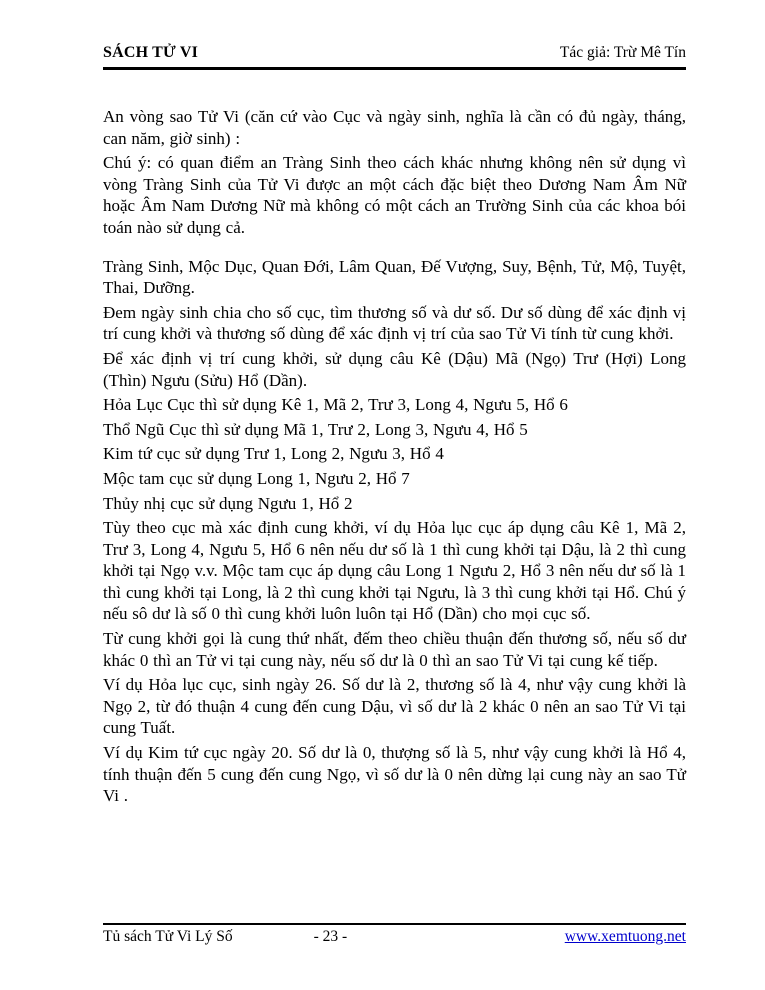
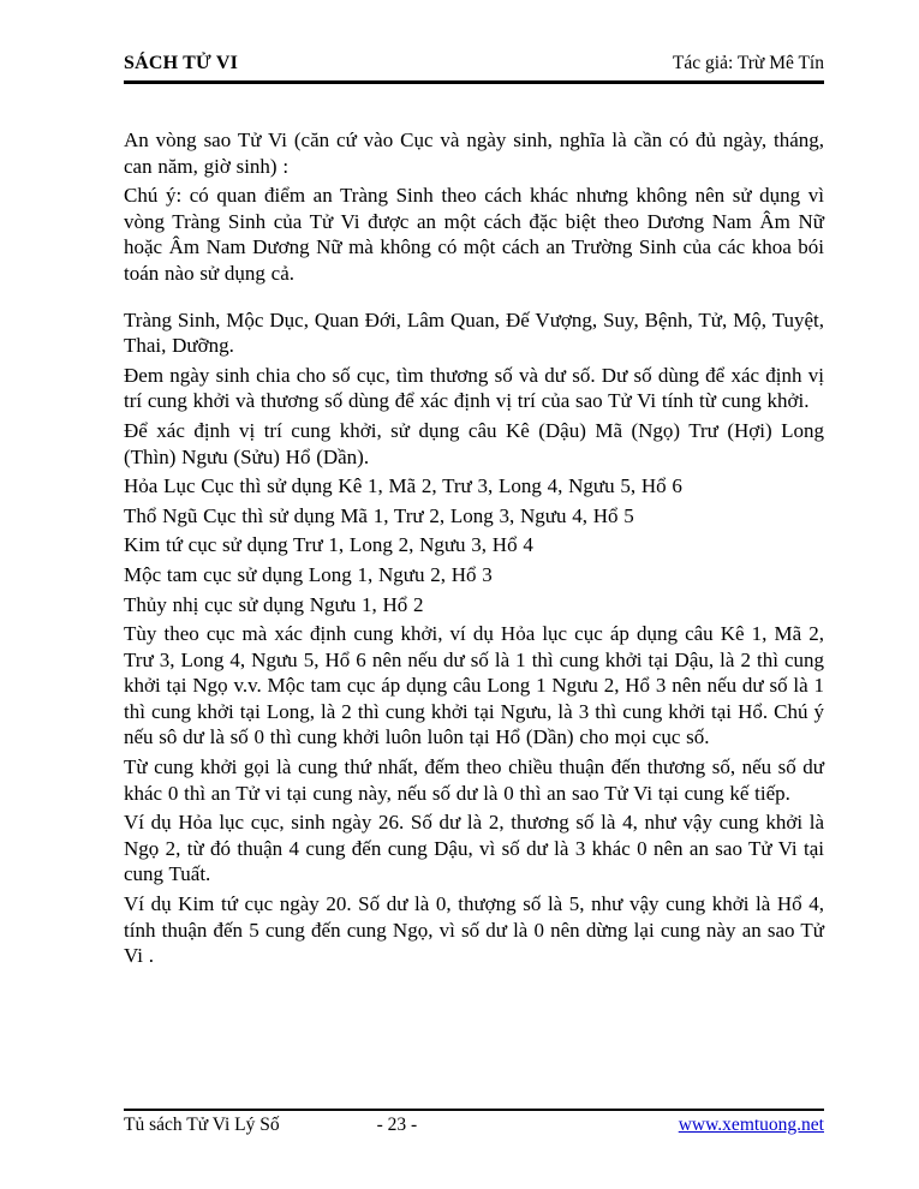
  SÁCH TỬ VI
  Tác giả: Trừ Mê Tín
  An vòng sao Tử Vi (căn cứ vào Cục và ngày sinh, nghĩa là cần có đủ ngày, tháng, can năm, giờ sinh) :
  Chú ý: có quan điểm an Tràng Sinh theo cách khác nhưng không nên sử dụng vì vòng Tràng Sinh của Tử Vi được an một cách đặc biệt theo Dương Nam Âm Nữ hoặc Âm Nam Dương Nữ mà không có một cách an Trường Sinh của các khoa bói toán nào sử dụng cả.
  Tràng Sinh, Mộc Dục, Quan Đới, Lâm Quan, Đế Vượng, Suy, Bệnh, Tử, Mộ, Tuyệt, Thai, Dưỡng.
  Đem ngày sinh chia cho số cục, tìm thương số và dư số. Dư số dùng để xác định vị trí cung khởi và thương số dùng để xác định vị trí của sao Tử Vi tính từ cung khởi.
  Để xác định vị trí cung khởi, sử dụng câu Kê (Dậu) Mã (Ngọ) Trư (Hợi) Long (Thìn) Ngưu (Sửu) Hổ (Dần).
  Hỏa Lục Cục thì sử dụng Kê 1, Mã 2, Trư 3, Long 4, Ngưu 5, Hổ 6
  Thổ Ngũ Cục thì sử dụng Mã 1, Trư 2, Long 3, Ngưu 4, Hổ 5
  Kim tứ cục sử dụng Trư 1, Long 2, Ngưu 3, Hổ 4
- Mộc tam cục sử dụng Long 1, Ngưu 2, Hổ 7
+ Mộc tam cục sử dụng Long 1, Ngưu 2, Hổ 3
  Thủy nhị cục sử dụng Ngưu 1, Hổ 2
  Tùy theo cục mà xác định cung khởi, ví dụ Hỏa lục cục áp dụng câu Kê 1, Mã 2, Trư 3, Long 4, Ngưu 5, Hổ 6 nên nếu dư số là 1 thì cung khởi tại Dậu, là 2 thì cung khởi tại Ngọ v.v. Mộc tam cục áp dụng câu Long 1 Ngưu 2, Hổ 3 nên nếu dư số là 1 thì cung khởi tại Long, là 2 thì cung khởi tại Ngưu, là 3 thì cung khởi tại Hổ. Chú ý nếu sô dư là số 0 thì cung khởi luôn luôn tại Hổ (Dần) cho mọi cục số.
  Từ cung khởi gọi là cung thứ nhất, đếm theo chiều thuận đến thương số, nếu số dư khác 0 thì an Tử vi tại cung này, nếu số dư là 0 thì an sao Tử Vi tại cung kế tiếp.
- Ví dụ Hỏa lục cục, sinh ngày 26. Số dư là 2, thương số là 4, như vậy cung khởi là Ngọ 2, từ đó thuận 4 cung đến cung Dậu, vì số dư là 2 khác 0 nên an sao Tử Vi tại cung Tuất.
+ Ví dụ Hỏa lục cục, sinh ngày 26. Số dư là 2, thương số là 4, như vậy cung khởi là Ngọ 2, từ đó thuận 4 cung đến cung Dậu, vì số dư là 3 khác 0 nên an sao Tử Vi tại cung Tuất.
  Ví dụ Kim tứ cục ngày 20. Số dư là 0, thượng số là 5, như vậy cung khởi là Hổ 4, tính thuận đến 5 cung đến cung Ngọ, vì số dư là 0 nên dừng lại cung này an sao Tử Vi .
  Tủ sách Tử Vi Lý Số
  - 23 -
  www.xemtuong.net
